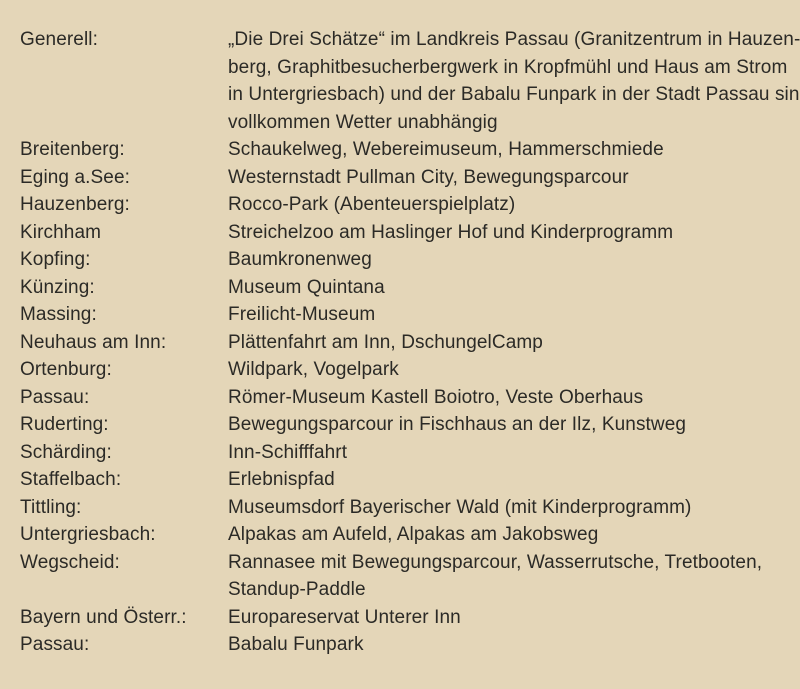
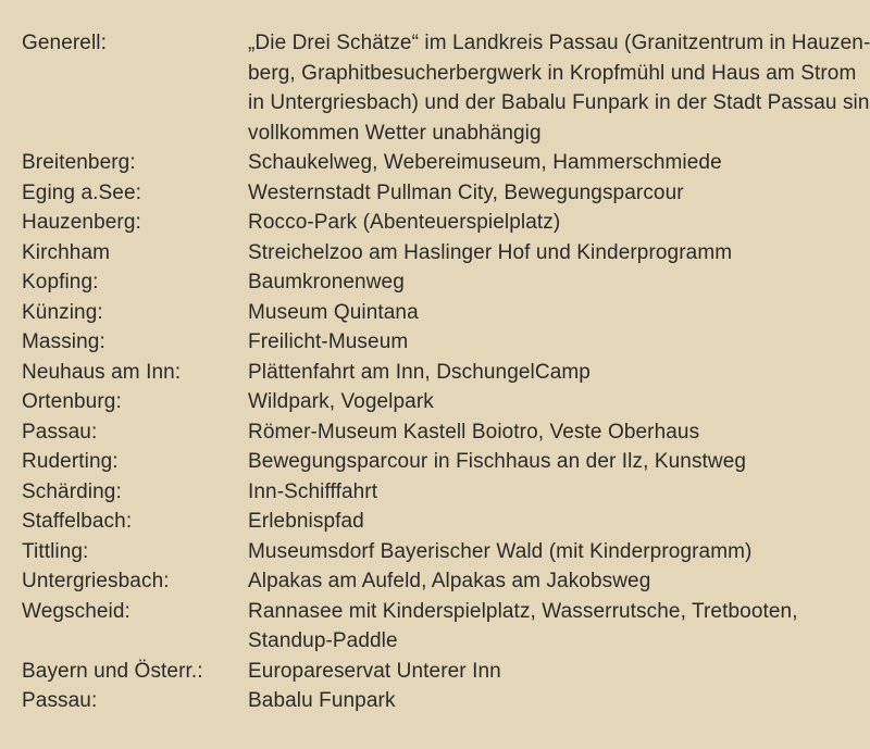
  Generell:
  „Die Drei Schätze“ im Landkreis Passau (Granitzentrum in Hauzen-
  berg, Graphitbesucherbergwerk in Kropfmühl und Haus am Strom
  in Untergriesbach) und der Babalu Funpark in der Stadt Passau sin
  vollkommen Wetter unabhängig
  Breitenberg:
  Schaukelweg, Webereimuseum, Hammerschmiede
  Eging a.See:
  Westernstadt Pullman City, Bewegungsparcour
  Hauzenberg:
  Rocco-Park (Abenteuerspielplatz)
  Kirchham
  Streichelzoo am Haslinger Hof und Kinderprogramm
  Kopfing:
  Baumkronenweg
  Künzing:
  Museum Quintana
  Massing:
  Freilicht-Museum
  Neuhaus am Inn:
  Plättenfahrt am Inn, DschungelCamp
  Ortenburg:
  Wildpark, Vogelpark
  Passau:
  Römer-Museum Kastell Boiotro, Veste Oberhaus
  Ruderting:
  Bewegungsparcour in Fischhaus an der Ilz, Kunstweg
  Schärding:
  Inn-Schifffahrt
  Staffelbach:
  Erlebnispfad
  Tittling:
  Museumsdorf Bayerischer Wald (mit Kinderprogramm)
  Untergriesbach:
  Alpakas am Aufeld, Alpakas am Jakobsweg
  Wegscheid:
- Rannasee mit Bewegungsparcour, Wasserrutsche, Tretbooten,
+ Rannasee mit Kinderspielplatz, Wasserrutsche, Tretbooten,
  Standup-Paddle
  Bayern und Österr.:
  Europareservat Unterer Inn
  Passau:
  Babalu Funpark
